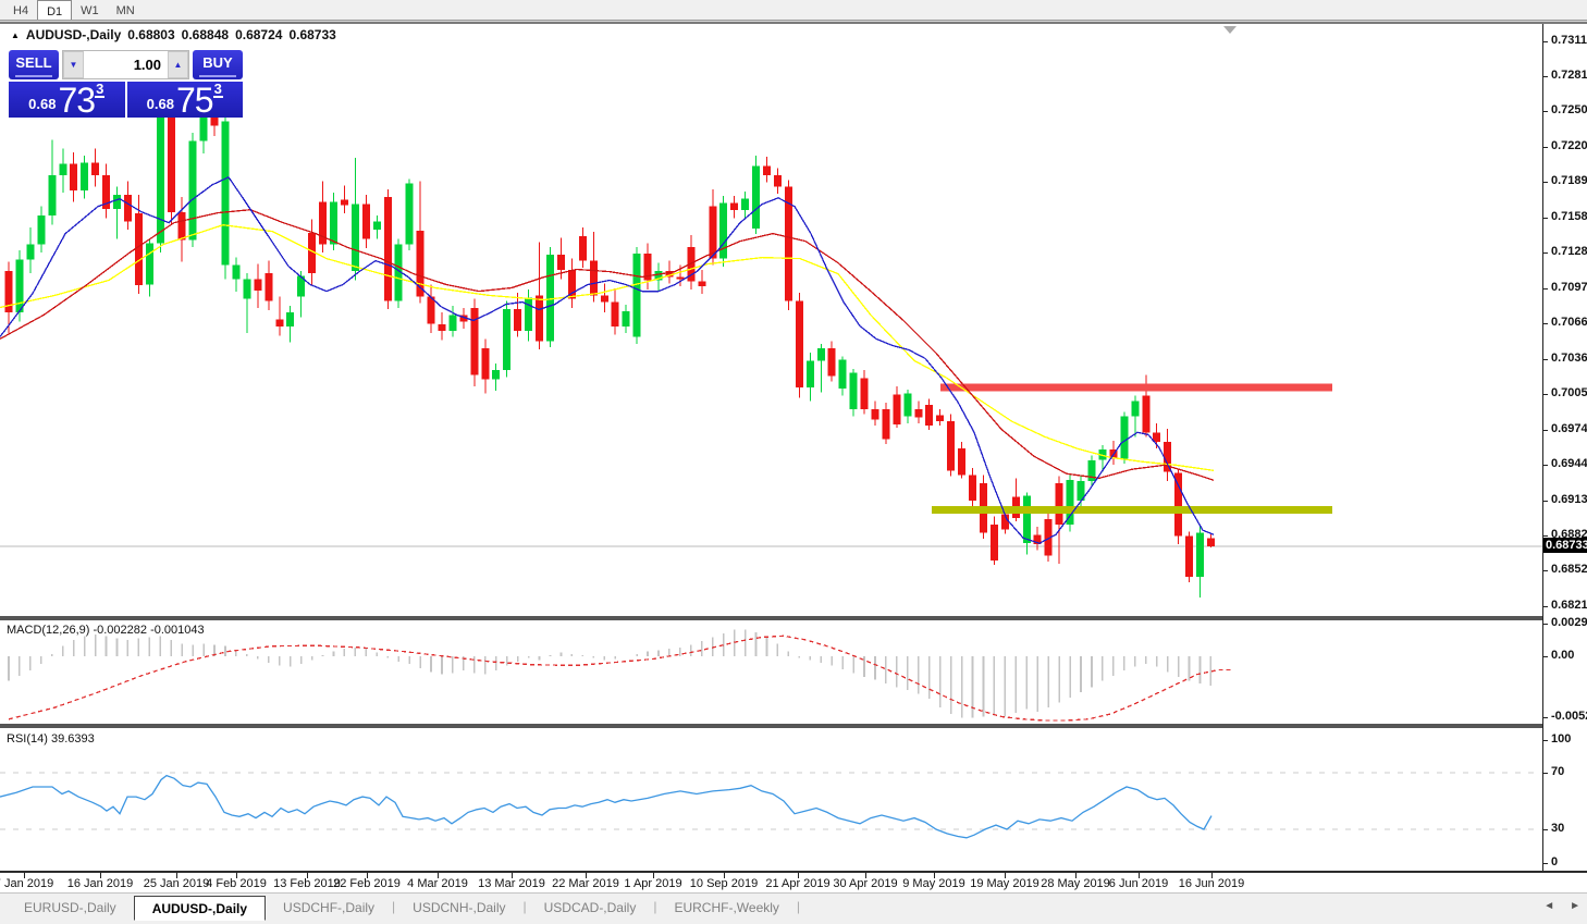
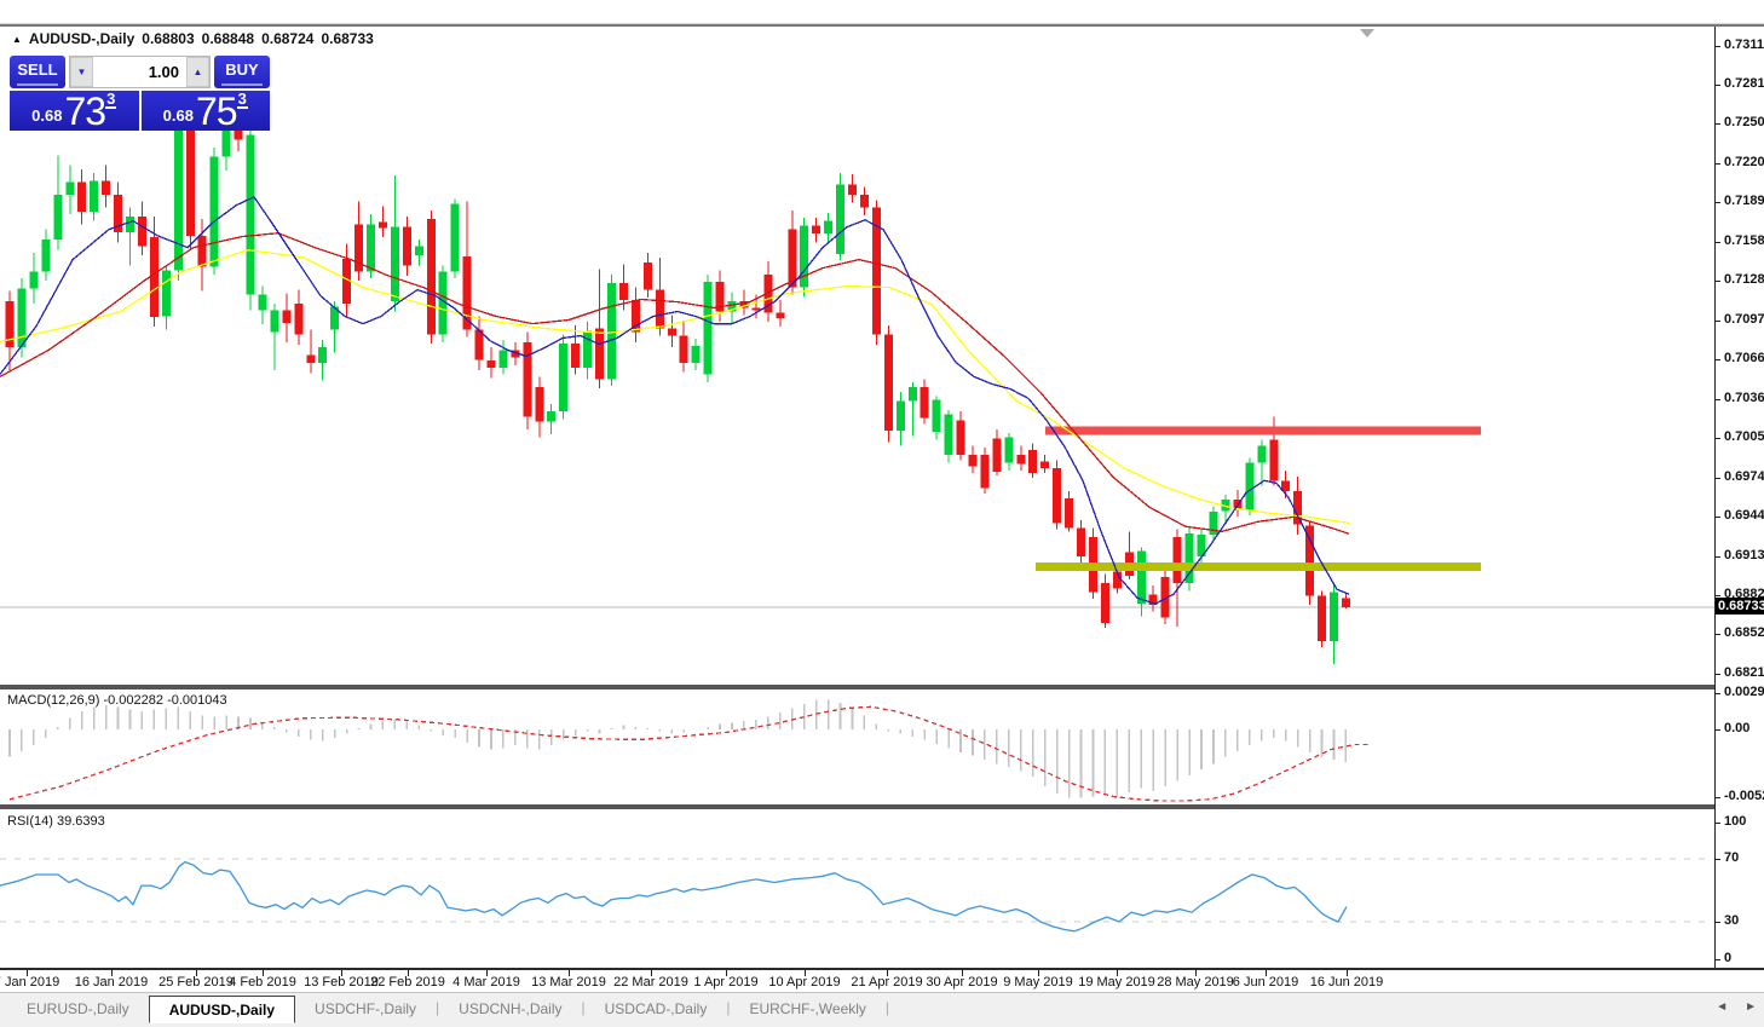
- H4
- D1
- W1
- MN
  ▲
  AUDUSD-,Daily
  0.68803
  0.68848
  0.68724
  0.68733
  SELL
  ▼
  1.00
  ▲
  BUY
  0.68
  73
  3
  0.68
  75
  3
  MACD(12,26,9) -0.002282 -0.001043
  RSI(14) 39.6393
  0.7311
  0.7281
  0.7250
  0.7220
  0.7189
  0.7158
  0.7128
  0.7097
  0.7066
  0.7036
  0.7005
  0.6974
  0.6944
  0.6913
  0.6882
  0.6852
  0.6821
  0.0029
  0.00
  100
  70
  30
  0
  0.68733
  Jan 2019
  16 Jan 2019
- 25 Jan 2019
+ 25 Feb 2019
  4 Feb 2019
  13 Feb 2019
  22 Feb 2019
  4 Mar 2019
  13 Mar 2019
  22 Mar 2019
  1 Apr 2019
- 10 Sep 2019
+ 10 Apr 2019
  21 Apr 2019
  30 Apr 2019
  9 May 2019
  19 May 2019
  28 May 2019
  6 Jun 2019
  16 Jun 2019
  EURUSD-,Daily
  AUDUSD-,Daily
  USDCHF-,Daily
  |
  USDCNH-,Daily
  |
  USDCAD-,Daily
  |
  EURCHF-,Weekly
  |
  ◄
  ►
